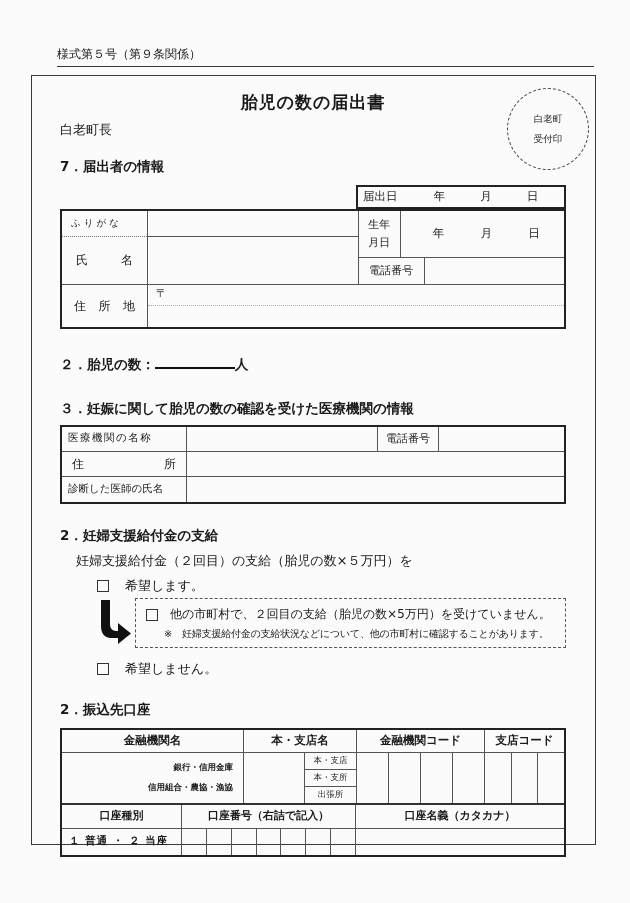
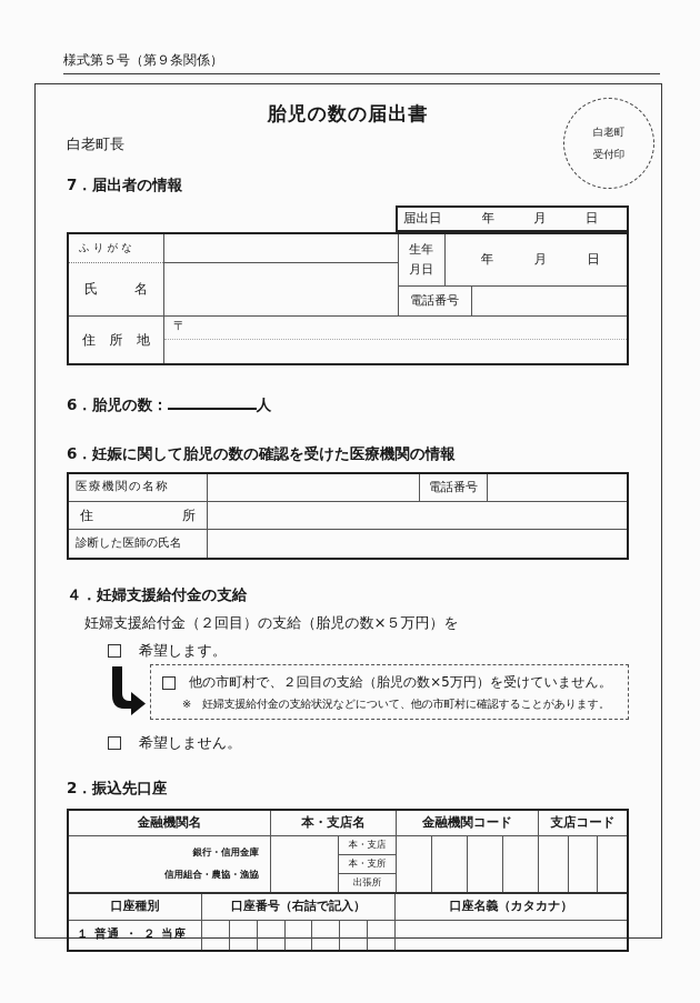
  様式第５号（第９条関係）
  胎児の数の届出書
  白老町長
  白老町
  受付印
  7．届出者の情報
  届出日
  年
  月
  日
  ふりがな
  氏
  名
  生年
  月日
  年
  月
  日
  電話番号
  住
  所
  地
  〒
- ２．胎児の数：
+ 6．胎児の数：
  人
- ３．妊娠に関して胎児の数の確認を受けた医療機関の情報
+ 6．妊娠に関して胎児の数の確認を受けた医療機関の情報
  医療機関の名称
  電話番号
  住
  所
  診断した医師の氏名
- 2．妊婦支援給付金の支給
+ ４．妊婦支援給付金の支給
  妊婦支援給付金（２回目）の支給（胎児の数×５万円）を
  希望します。
  他の市町村で、２回目の支給（胎児の数×5万円）を受けていません。
  ※ 妊婦支援給付金の支給状況などについて、他の市町村に確認することがあります。
  希望しません。
  2．振込先口座
  金融機関名
  本・支店名
  金融機関コード
  支店コード
  銀行・信用金庫
  信用組合・農協・漁協
  本・支店
  本・支所
  出張所
  口座種別
  口座番号（右詰で記入）
  口座名義（カタカナ）
  １ 普通 ・ ２ 当座
